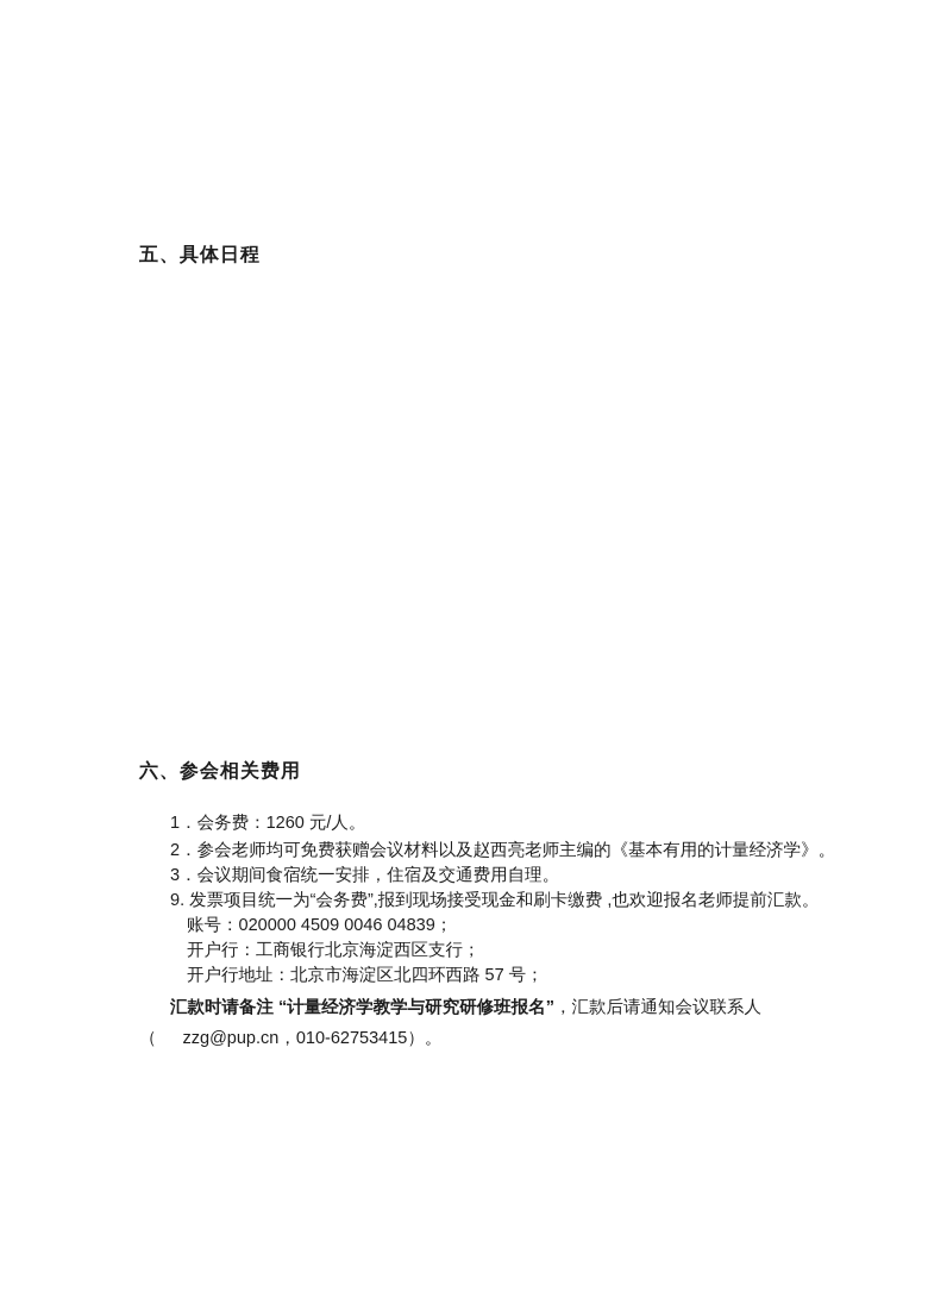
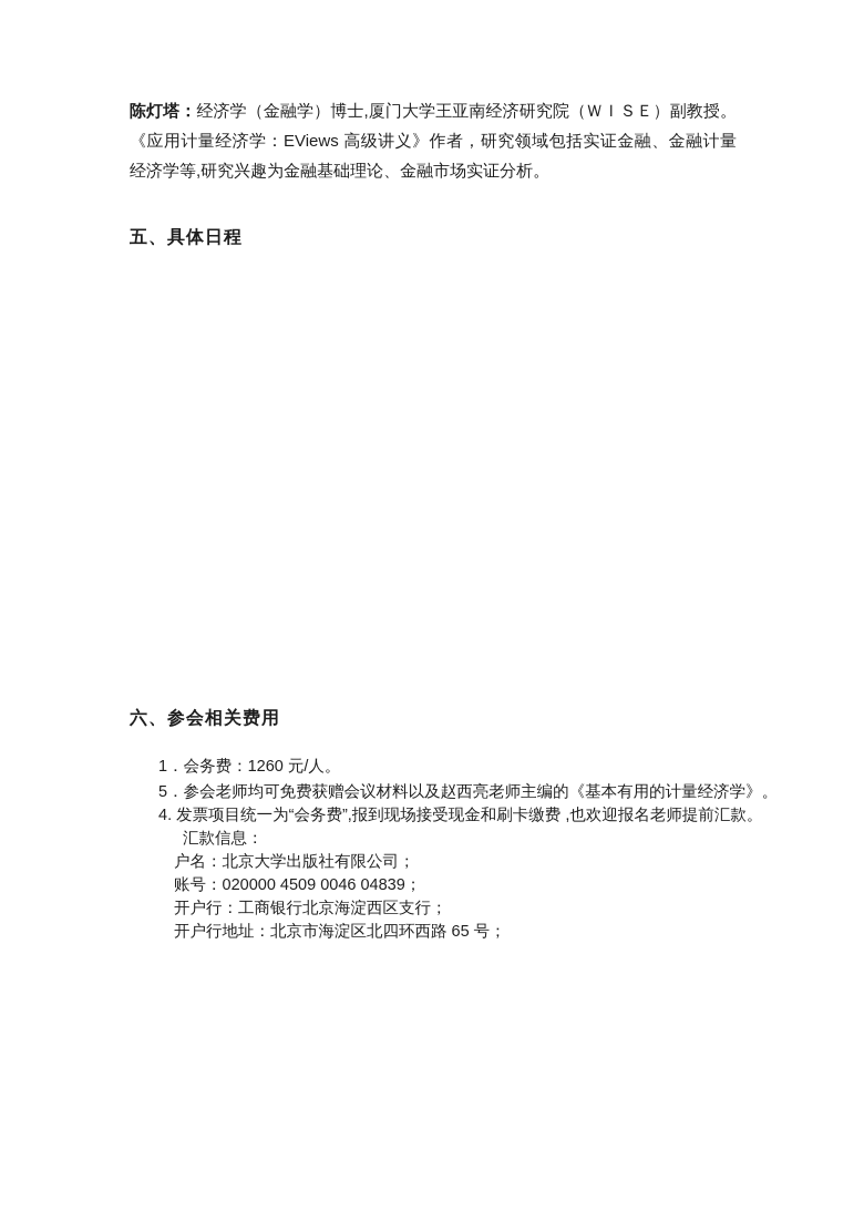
+ 陈灯塔：经济学（金融学）博士,厦门大学王亚南经济研究院（ＷＩＳＥ）副教授。《应用计量经济学：EViews 高级讲义》作者，研究领域包括实证金融、金融计量经济学等,研究兴趣为金融基础理论、金融市场实证分析。
  五、具体日程
  六、参会相关费用
  1．会务费：1260 元/人。
- 2．参会老师均可免费获赠会议材料以及赵西亮老师主编的《基本有用的计量经济学》。
+ 5．参会老师均可免费获赠会议材料以及赵西亮老师主编的《基本有用的计量经济学》。
- 3．会议期间食宿统一安排，住宿及交通费用自理。
- 9. 发票项目统一为“会务费”,报到现场接受现金和刷卡缴费 ,也欢迎报名老师提前汇款。
+ 4. 发票项目统一为“会务费”,报到现场接受现金和刷卡缴费 ,也欢迎报名老师提前汇款。
+ 汇款信息：
+ 户名：北京大学出版社有限公司；
  账号：020000 4509 0046 04839；
  开户行：工商银行北京海淀西区支行；
- 开户行地址：北京市海淀区北四环西路 57 号；
+ 开户行地址：北京市海淀区北四环西路 65 号；
- 汇款时请备注 “计量经济学教学与研究研修班报名”，汇款后请通知会议联系人
- （ zzg@pup.cn，010-62753415）。
